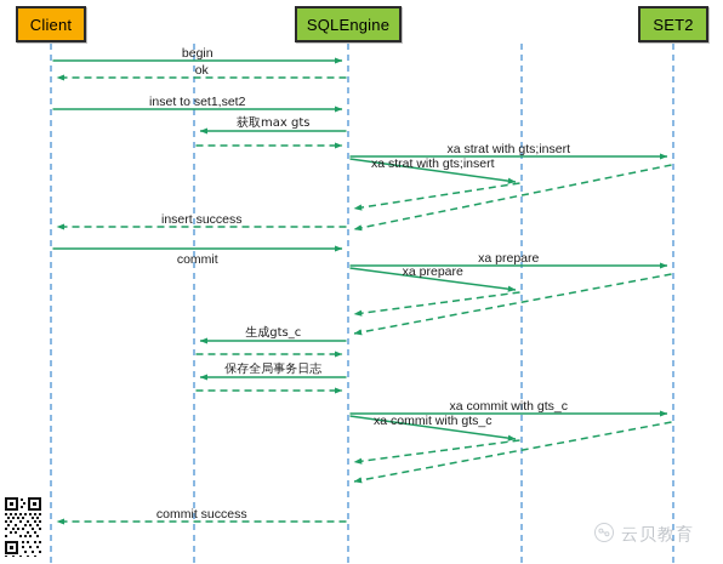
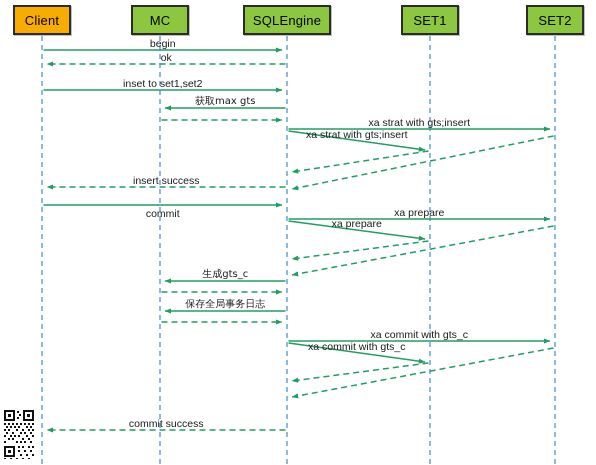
  Client
+ MC
  SQLEngine
+ SET1
  SET2
  begin
  ok
  inset to set1,set2
  获取max gts
  xa strat with gts;insert
  xa strat with gts;insert
  insert success
  commit
  xa prepare
  xa prepare
  生成gts_c
  保存全局事务日志
  xa commit with gts_c
  xa commit with gts_c
  commit success
- 云贝教育
